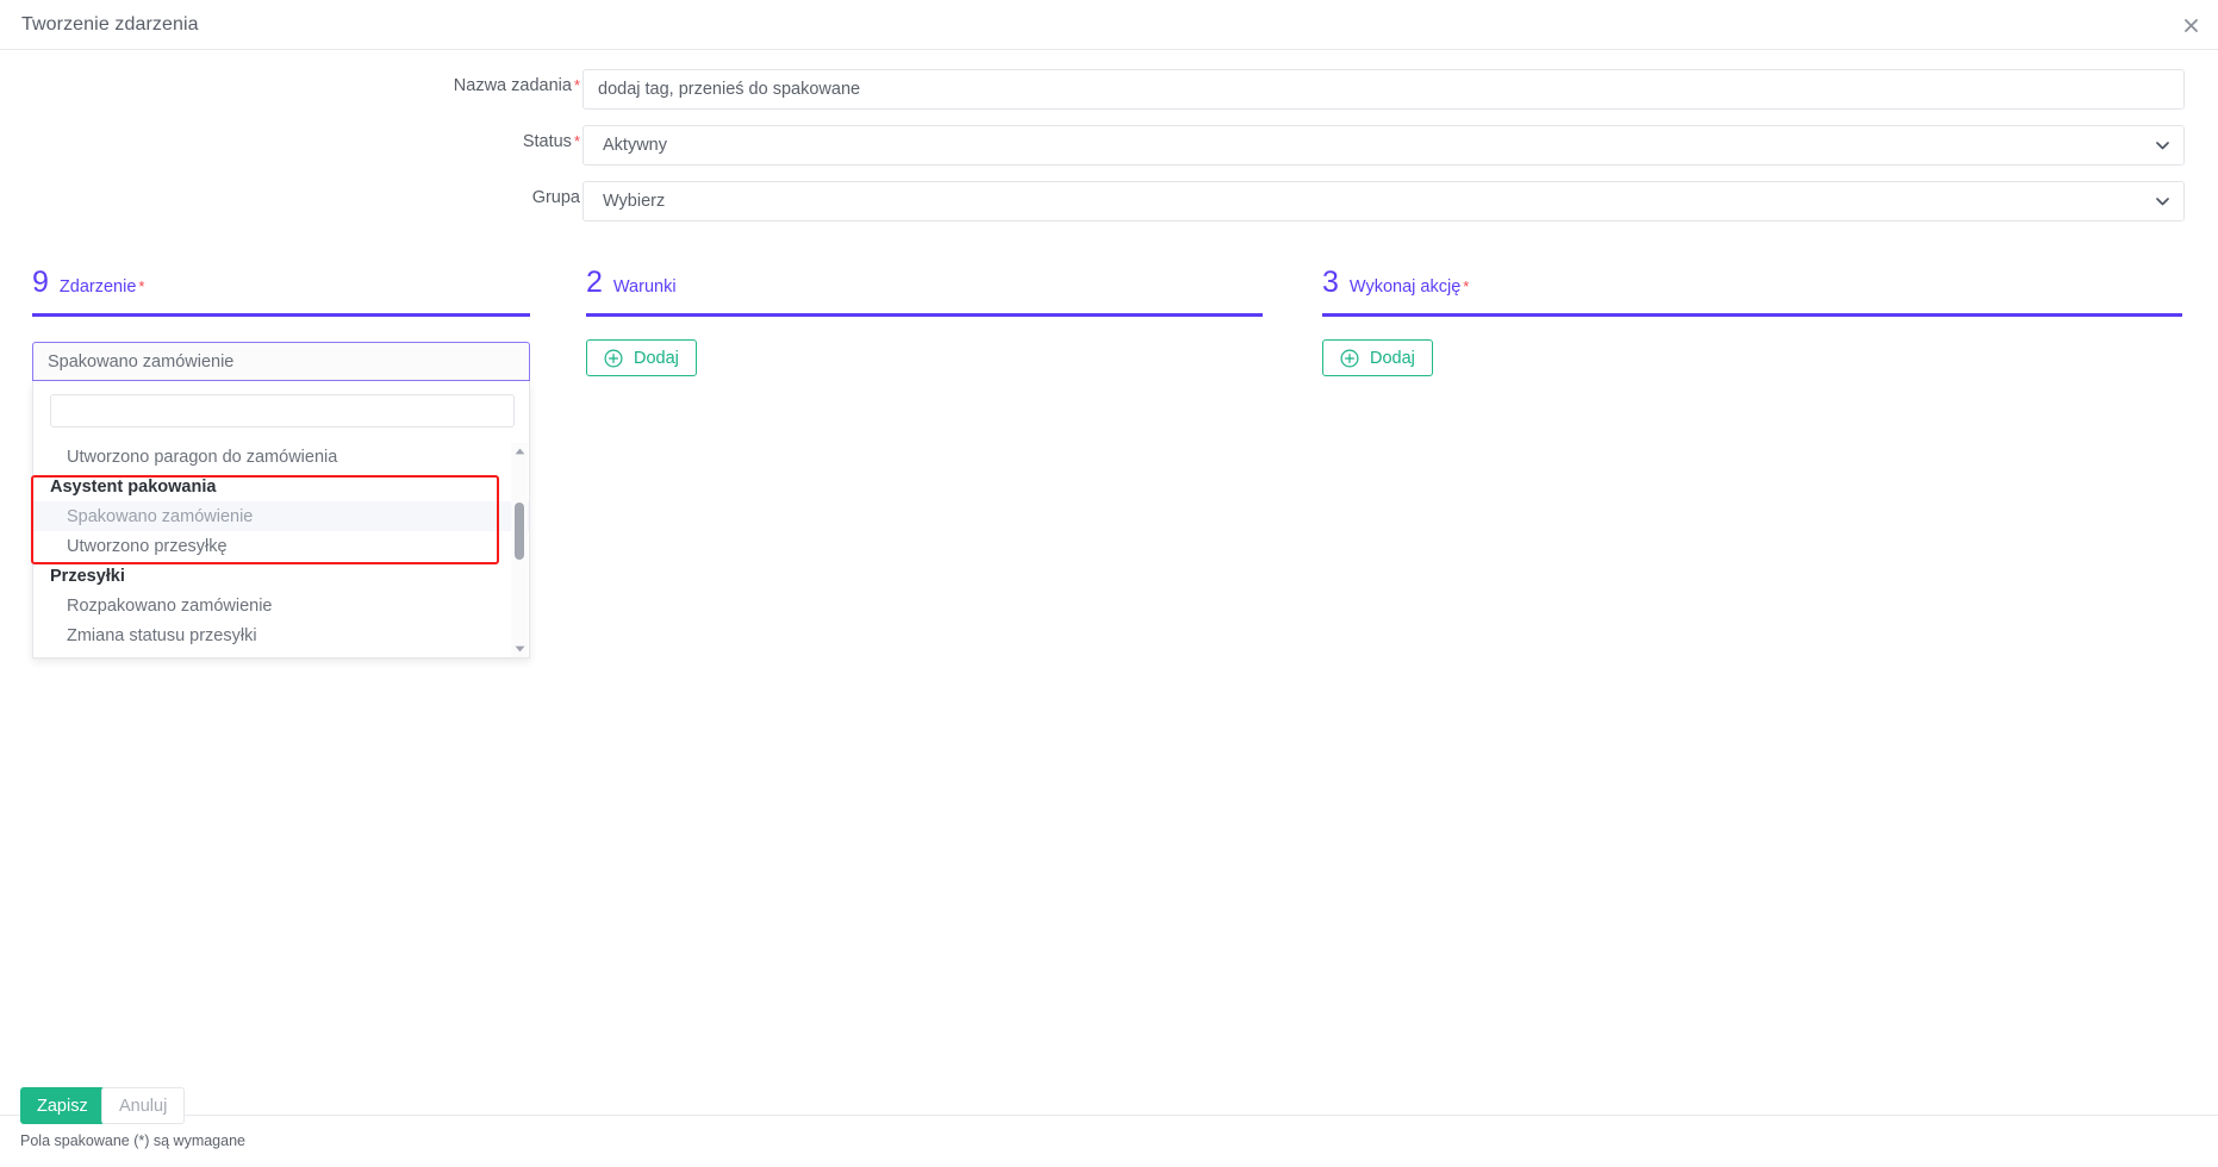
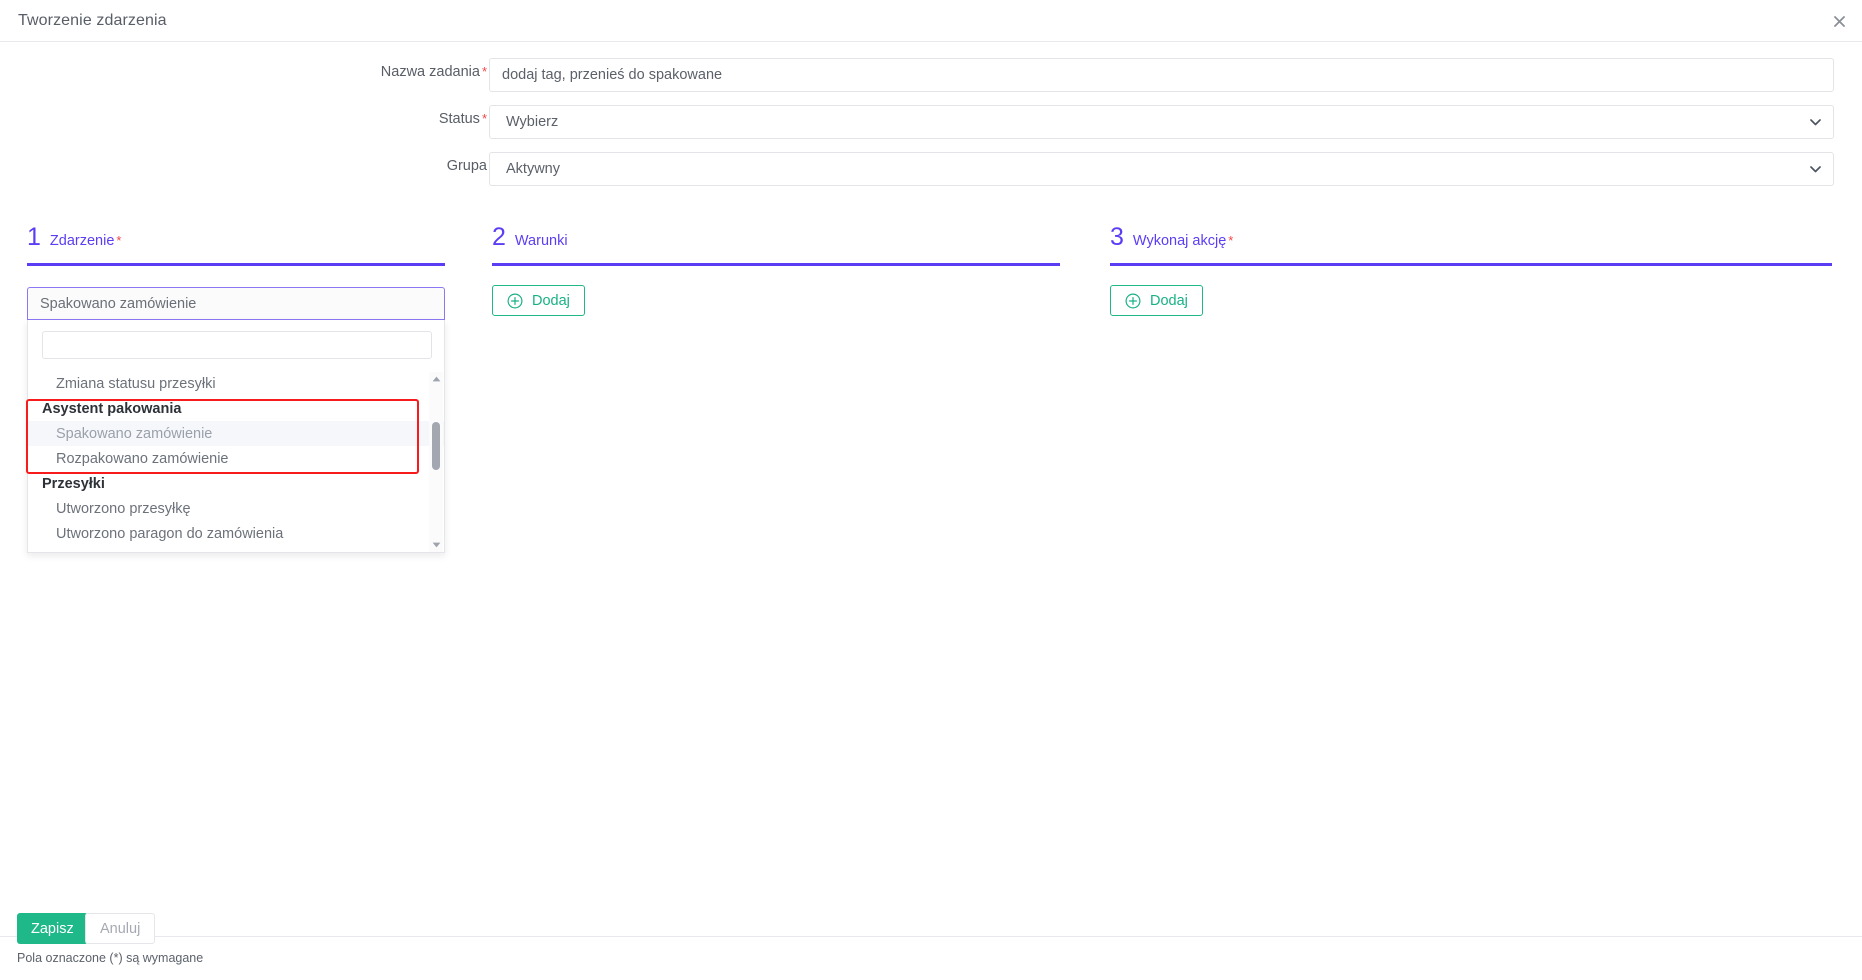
  Tworzenie zdarzenia
  Nazwa zadania *
  dodaj tag, przenieś do spakowane
  Status *
- Aktywny
+ Wybierz
  Grupa
- Wybierz
+ Aktywny
- 9
+ 1
  Zdarzenie
  *
  2
  Warunki
  Dodaj
  3
  Wykonaj akcję
  *
  Dodaj
  Spakowano zamówienie
- Utworzono paragon do zamówienia
+ Zmiana statusu przesyłki
  Asystent pakowania
  Spakowano zamówienie
- Utworzono przesyłkę
+ Rozpakowano zamówienie
  Przesyłki
- Rozpakowano zamówienie
+ Utworzono przesyłkę
- Zmiana statusu przesyłki
+ Utworzono paragon do zamówienia
  Zapisz
  Anuluj
- Pola spakowane (*) są wymagane
+ Pola oznaczone (*) są wymagane
